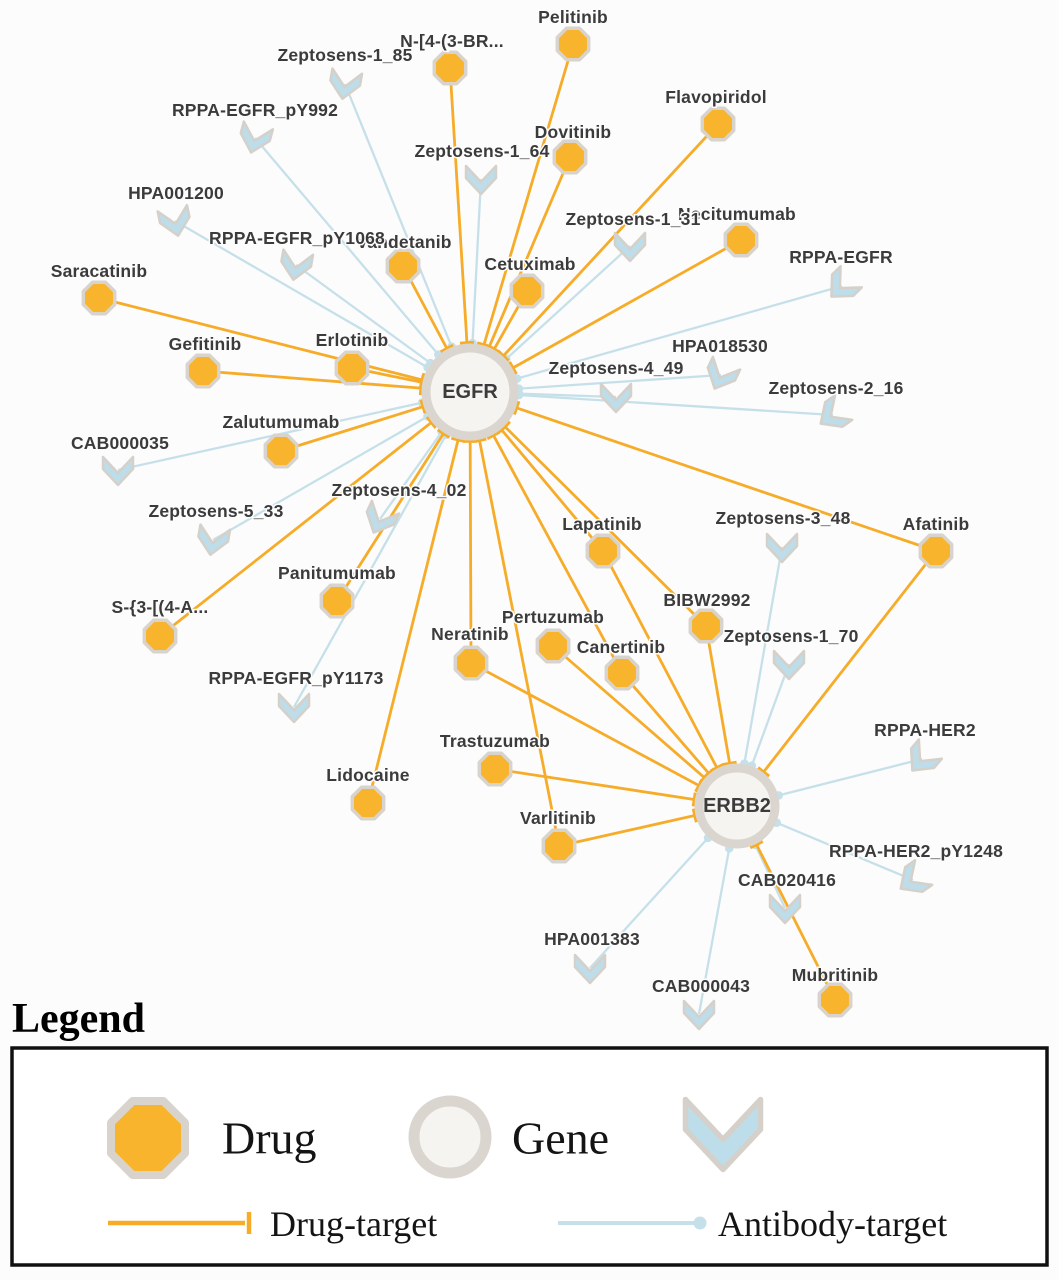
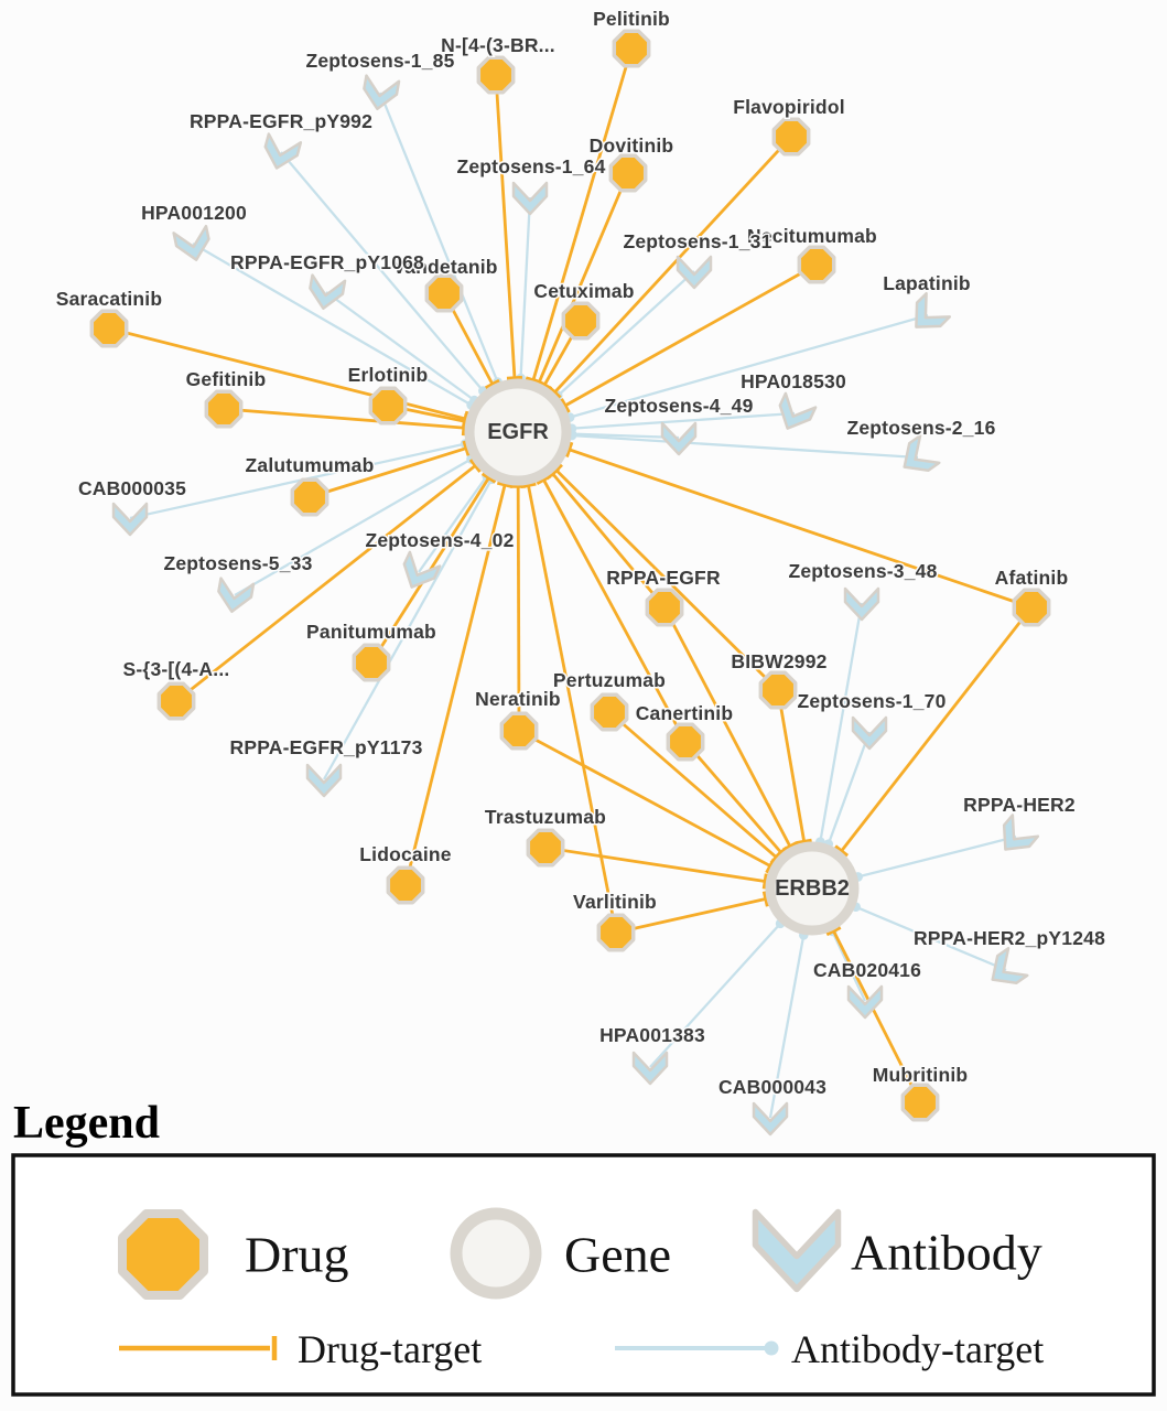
  EGFR
  ERBB2
  Pelitinib
  N-[4-(3-BR...
  Dovitinib
  Flavopiridol
  Necitumumab
  Vandetanib
  Cetuximab
  Saracatinib
  Gefitinib
  Erlotinib
  Zalutumumab
- Lapatinib
+ RPPA-EGFR
  Afatinib
  Panitumumab
  BIBW2992
  S-{3-[(4-A...
  Pertuzumab
  Neratinib
  Canertinib
  Trastuzumab
  Lidocaine
  Varlitinib
  Mubritinib
  Zeptosens-1_85
  RPPA-EGFR_pY992
  Zeptosens-1_64
  HPA001200
  Zeptosens-1_31
  RPPA-EGFR_pY1068
- RPPA-EGFR
+ Lapatinib
  HPA018530
  Zeptosens-4_49
  Zeptosens-2_16
  CAB000035
  Zeptosens-4_02
  Zeptosens-5_33
  Zeptosens-3_48
  Zeptosens-1_70
  RPPA-EGFR_pY1173
  RPPA-HER2
  RPPA-HER2_pY1248
  CAB020416
  HPA001383
  CAB000043
  Legend
  Drug
  Gene
+ Antibody
  Drug-target
  Antibody-target
